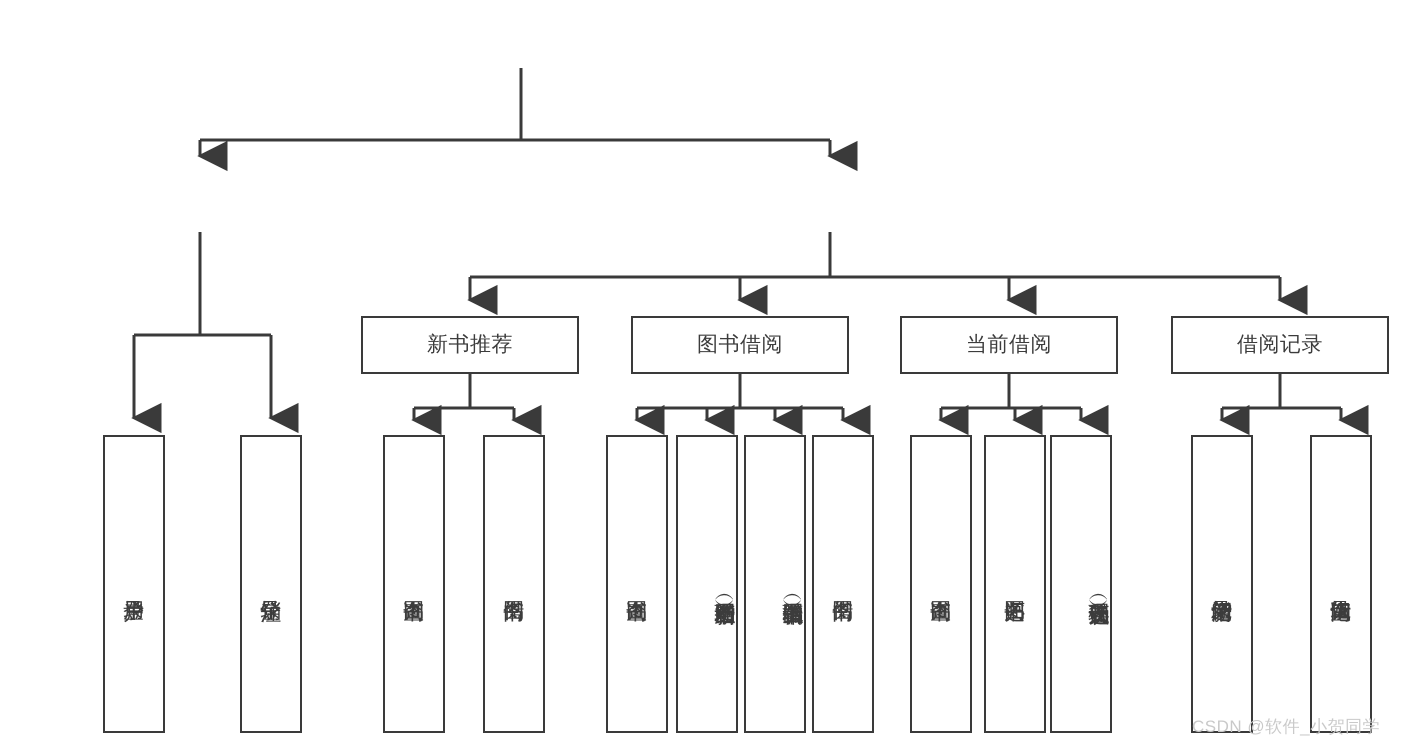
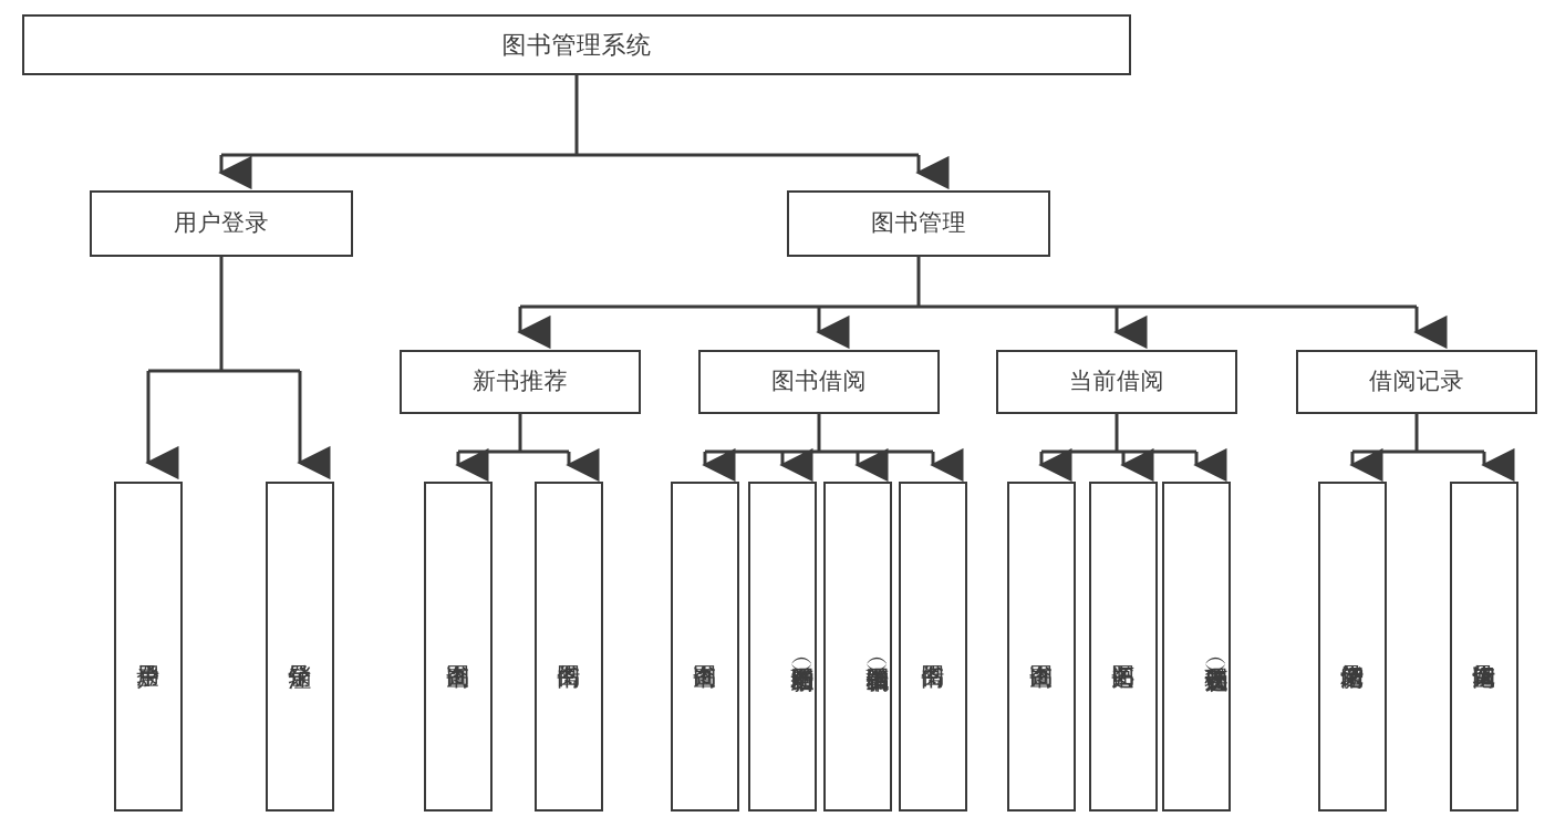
+ 图书管理系统
+ 用户登录
+ 图书管理
  新书推荐
  图书借阅
  当前借阅
  借阅记录
- CSDN @软件_小贺同学
